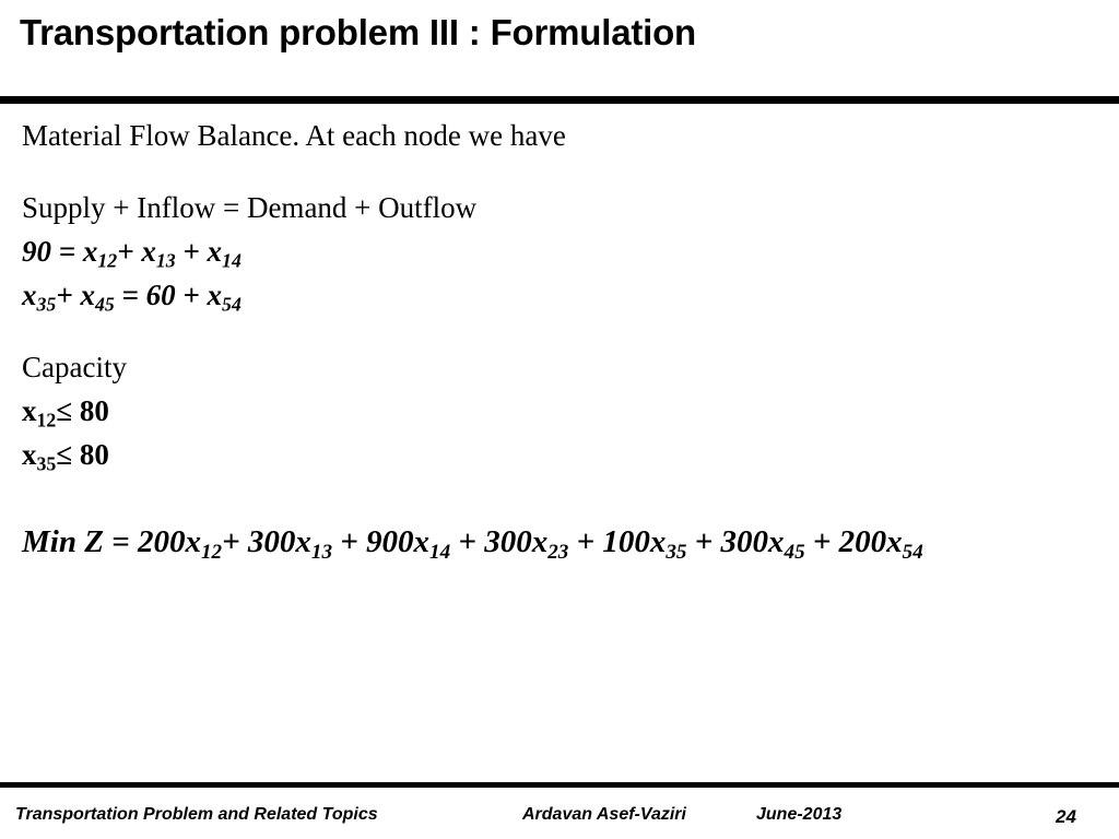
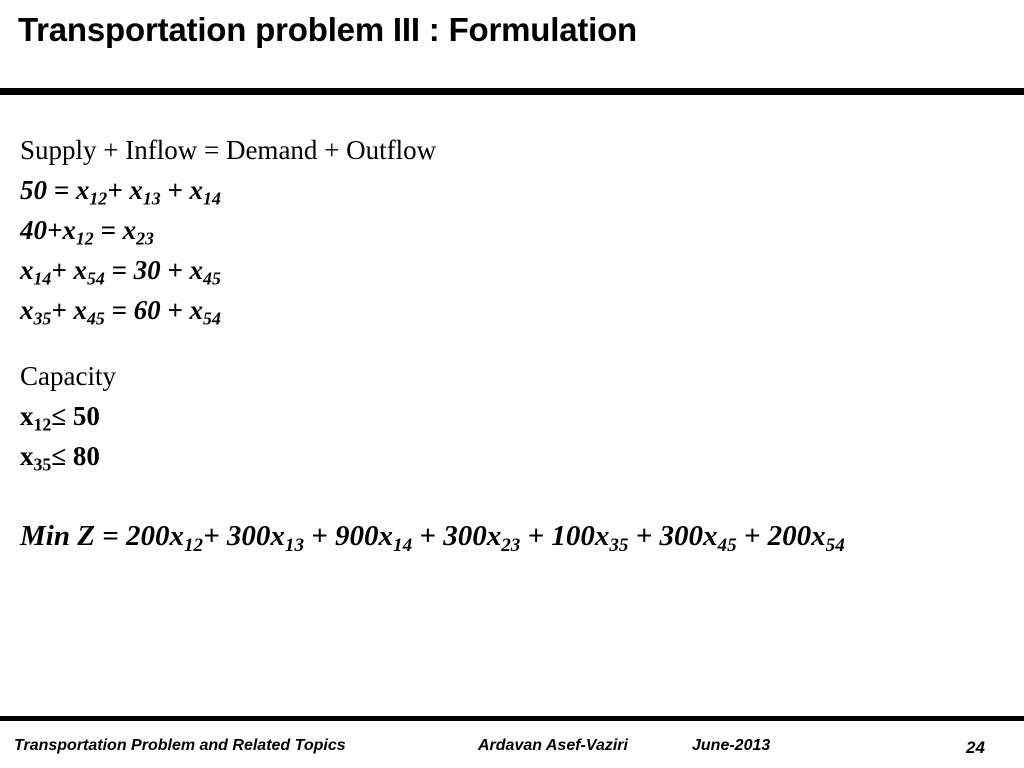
  Transportation problem III : Formulation
- Material Flow Balance. At each node we have
  Supply + Inflow = Demand + Outflow
- 90 = x12+ x13 + x14
+ 50 = x12+ x13 + x14
+ 40+x12 = x23
+ x14+ x54 = 30 + x45
  x35+ x45 = 60 + x54
  Capacity
- x12≤ 80
+ x12≤ 50
  x35≤ 80
  Min Z = 200x12+ 300x13 + 900x14 + 300x23 + 100x35 + 300x45 + 200x54
  Transportation Problem and Related Topics
  Ardavan Asef-Vaziri
  June-2013
  24
